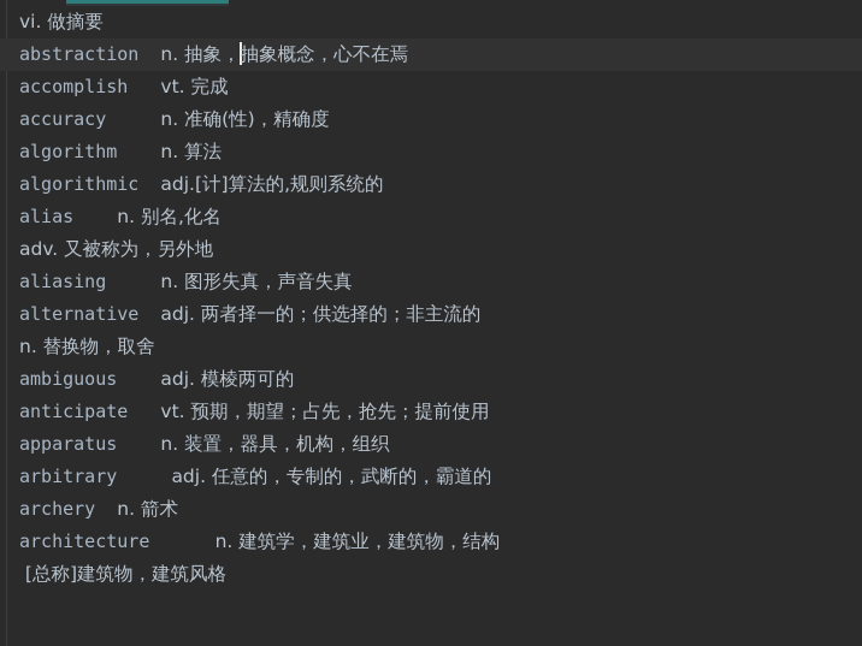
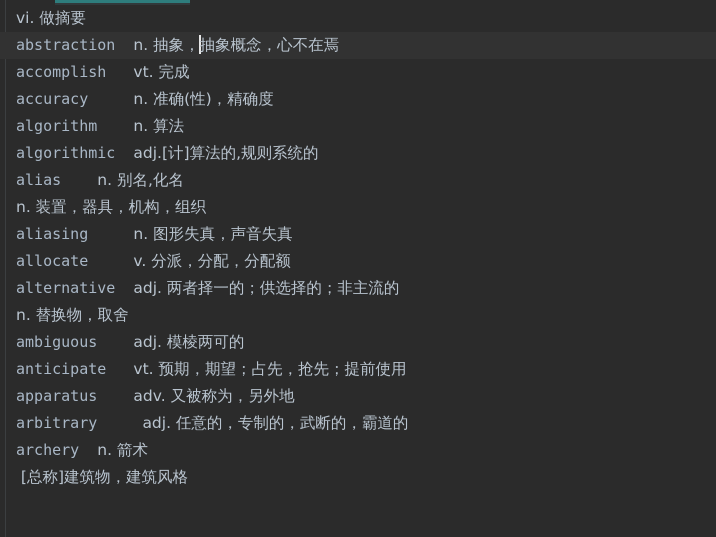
  vi. 做摘要
  abstraction n. 抽象，抽象概念，心不在焉
  accomplish vt. 完成
  accuracy n. 准确(性)，精确度
  algorithm n. 算法
  algorithmic adj.[计]算法的,规则系统的
  alias n. 别名,化名
- adv. 又被称为，另外地
+ n. 装置，器具，机构，组织
  aliasing n. 图形失真，声音失真
+ allocate v. 分派，分配，分配额
  alternative adj. 两者择一的；供选择的；非主流的
  n. 替换物，取舍
  ambiguous adj. 模棱两可的
  anticipate vt. 预期，期望；占先，抢先；提前使用
- apparatus n. 装置，器具，机构，组织
+ apparatus adv. 又被称为，另外地
  arbitrary adj. 任意的，专制的，武断的，霸道的
  archery n. 箭术
- architecture n. 建筑学，建筑业，建筑物，结构
  [总称]建筑物，建筑风格
